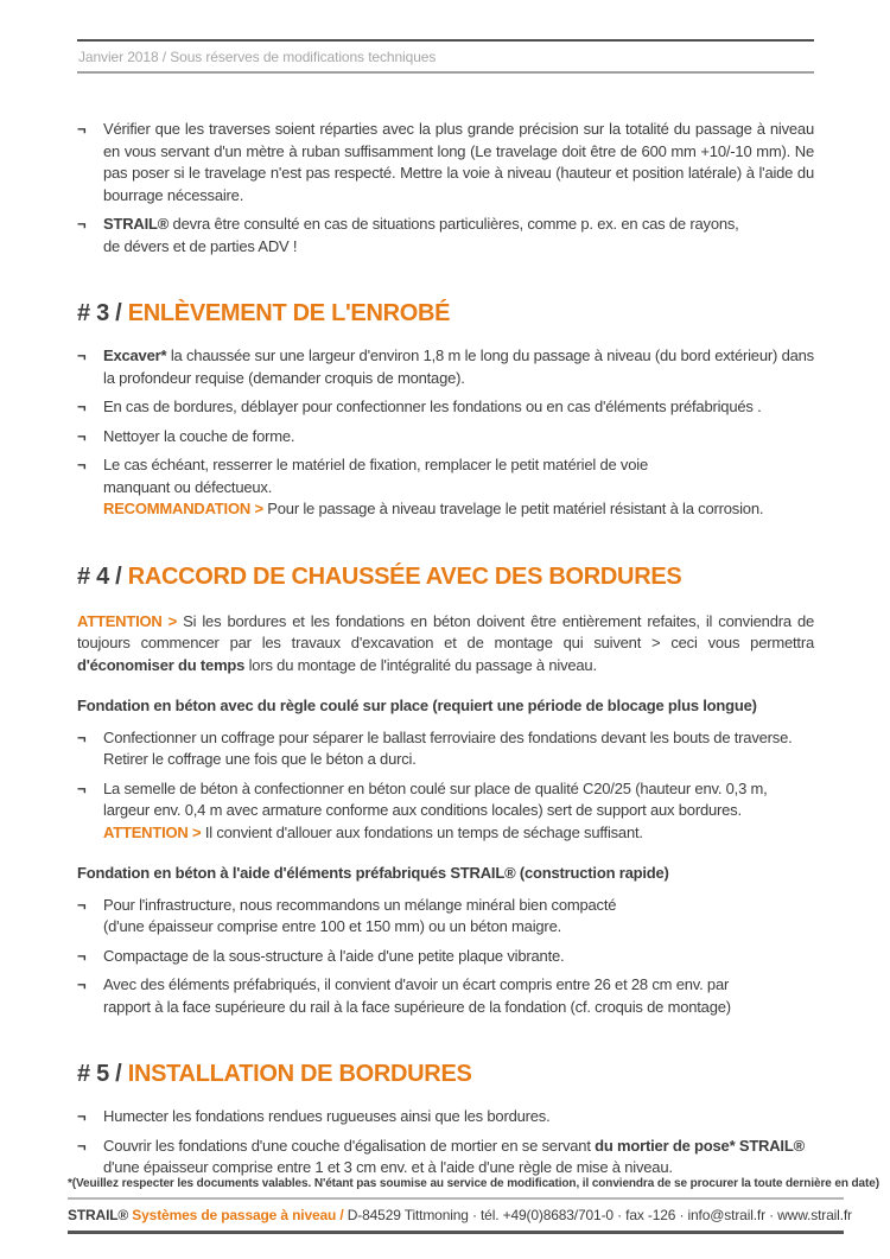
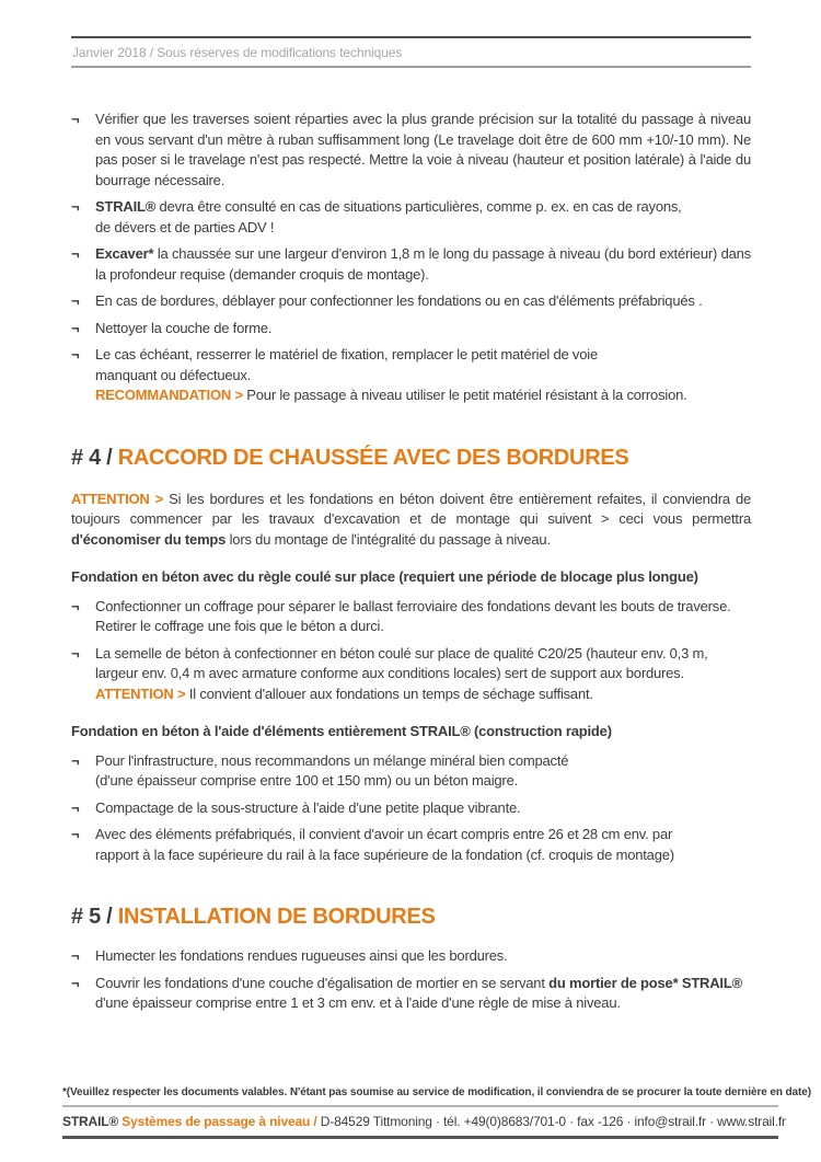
  Janvier 2018 / Sous réserves de modifications techniques
  ¬
  Vérifier que les traverses soient réparties avec la plus grande précision sur la totalité du passage à niveau en vous servant d'un mètre à ruban suffisamment long (Le travelage doit être de 600 mm +10/-10 mm). Ne pas poser si le travelage n'est pas respecté. Mettre la voie à niveau (hauteur et position latérale) à l'aide du bourrage nécessaire.
  ¬
  STRAIL® devra être consulté en cas de situations particulières, comme p. ex. en cas de rayons,
  de dévers et de parties ADV !
- # 3 / ENLÈVEMENT DE L'ENROBÉ
  ¬
  Excaver* la chaussée sur une largeur d'environ 1,8 m le long du passage à niveau (du bord extérieur) dans la profondeur requise (demander croquis de montage).
  ¬
  En cas de bordures, déblayer pour confectionner les fondations ou en cas d'éléments préfabriqués .
  ¬
  Nettoyer la couche de forme.
  ¬
  Le cas échéant, resserrer le matériel de fixation, remplacer le petit matériel de voie
  manquant ou défectueux.
- RECOMMANDATION > Pour le passage à niveau travelage le petit matériel résistant à la corrosion.
+ RECOMMANDATION > Pour le passage à niveau utiliser le petit matériel résistant à la corrosion.
  # 4 / RACCORD DE CHAUSSÉE AVEC DES BORDURES
  ATTENTION > Si les bordures et les fondations en béton doivent être entièrement refaites, il conviendra de toujours commencer par les travaux d'excavation et de montage qui suivent > ceci vous permettra d'économiser du temps lors du montage de l'intégralité du passage à niveau.
  Fondation en béton avec du règle coulé sur place (requiert une période de blocage plus longue)
  ¬
  Confectionner un coffrage pour séparer le ballast ferroviaire des fondations devant les bouts de traverse.
  Retirer le coffrage une fois que le béton a durci.
  ¬
  La semelle de béton à confectionner en béton coulé sur place de qualité C20/25 (hauteur env. 0,3 m,
  largeur env. 0,4 m avec armature conforme aux conditions locales) sert de support aux bordures.
  ATTENTION > Il convient d'allouer aux fondations un temps de séchage suffisant.
- Fondation en béton à l'aide d'éléments préfabriqués STRAIL® (construction rapide)
+ Fondation en béton à l'aide d'éléments entièrement STRAIL® (construction rapide)
  ¬
  Pour l'infrastructure, nous recommandons un mélange minéral bien compacté
  (d'une épaisseur comprise entre 100 et 150 mm) ou un béton maigre.
  ¬
  Compactage de la sous-structure à l'aide d'une petite plaque vibrante.
  ¬
  Avec des éléments préfabriqués, il convient d'avoir un écart compris entre 26 et 28 cm env. par
  rapport à la face supérieure du rail à la face supérieure de la fondation (cf. croquis de montage)
  # 5 / INSTALLATION DE BORDURES
  ¬
  Humecter les fondations rendues rugueuses ainsi que les bordures.
  ¬
  Couvrir les fondations d'une couche d'égalisation de mortier en se servant du mortier de pose* STRAIL®
  d'une épaisseur comprise entre 1 et 3 cm env. et à l'aide d'une règle de mise à niveau.
  *(Veuillez respecter les documents valables. N'étant pas soumise au service de modification, il conviendra de se procurer la toute dernière en date)
  STRAIL® Systèmes de passage à niveau / D-84529 Tittmoning · tél. +49(0)8683/701-0 · fax -126 · info@strail.fr · www.strail.fr
